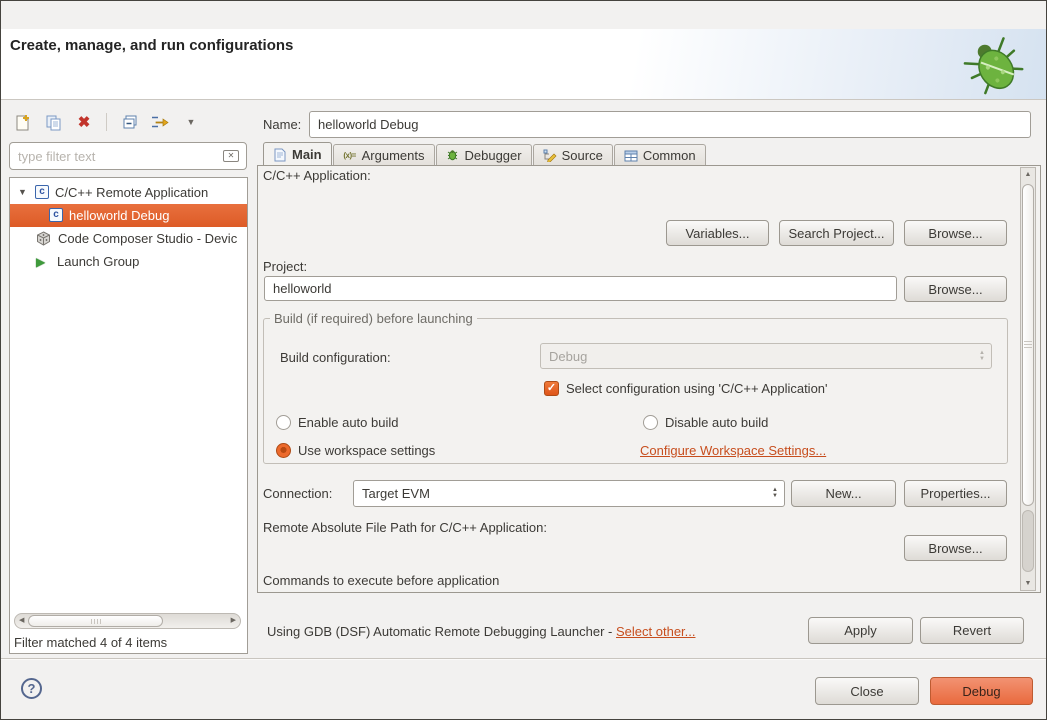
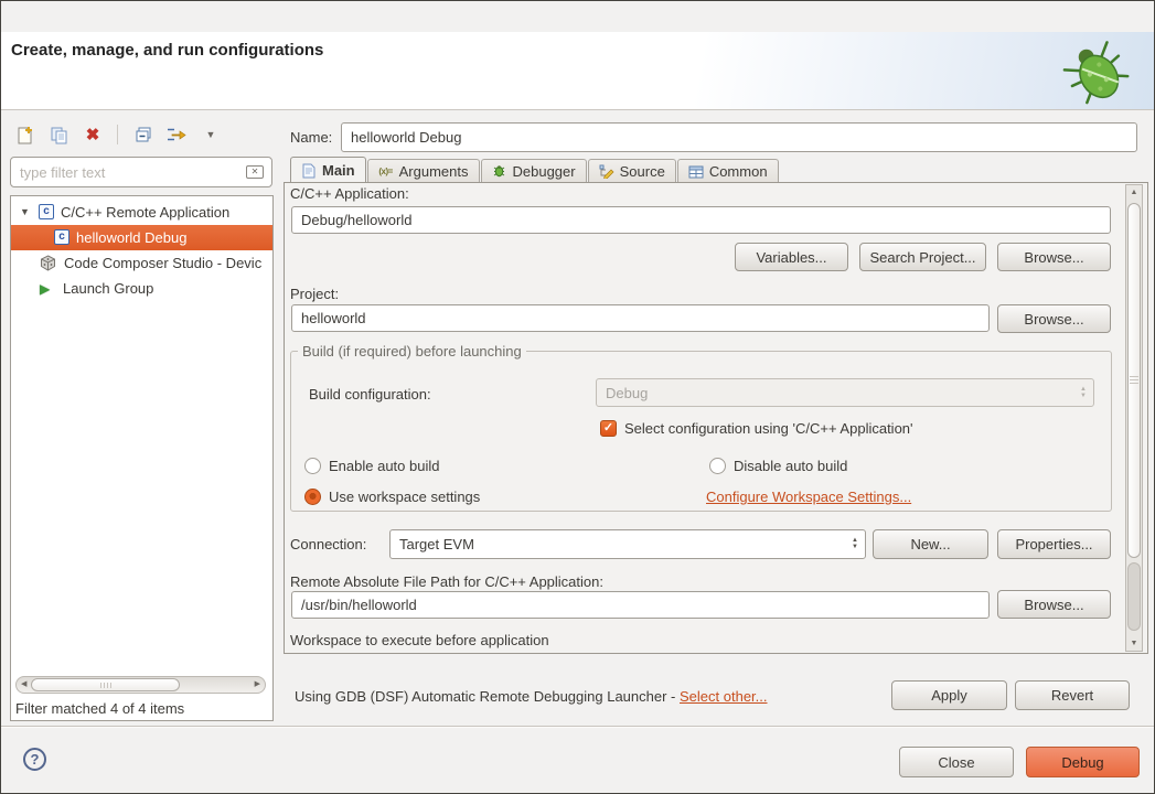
  Create, manage, and run configurations
  ✖
  ▼
  type filter text
  ▼
  C/C++ Remote Application
  helloworld Debug
  Code Composer Studio - Devic
  Launch Group
  Filter matched 4 of 4 items
  Name:
  helloworld Debug
  Main
  Arguments
  Debugger
  Source
  Common
  C/C++ Application:
+ Debug/helloworld
  Variables...
  Search Project...
  Browse...
  Project:
  helloworld
  Browse...
  Build (if required) before launching
  Build configuration:
  Debug
  Select configuration using 'C/C++ Application'
  Enable auto build
  Disable auto build
  Use workspace settings
  Configure Workspace Settings...
  Connection:
  Target EVM
  New...
  Properties...
  Remote Absolute File Path for C/C++ Application:
+ /usr/bin/helloworld
  Browse...
- Commands to execute before application
+ Workspace to execute before application
  Using GDB (DSF) Automatic Remote Debugging Launcher - Select other...
  Apply
  Revert
  Close
  Debug
